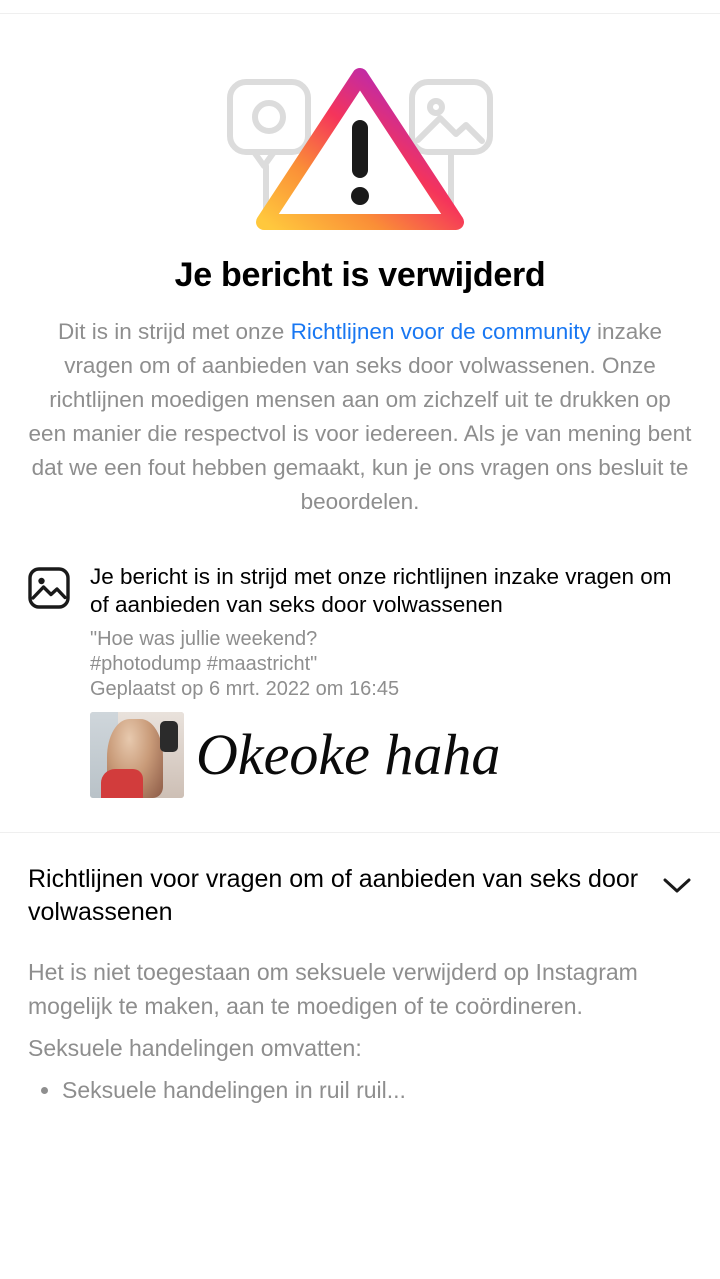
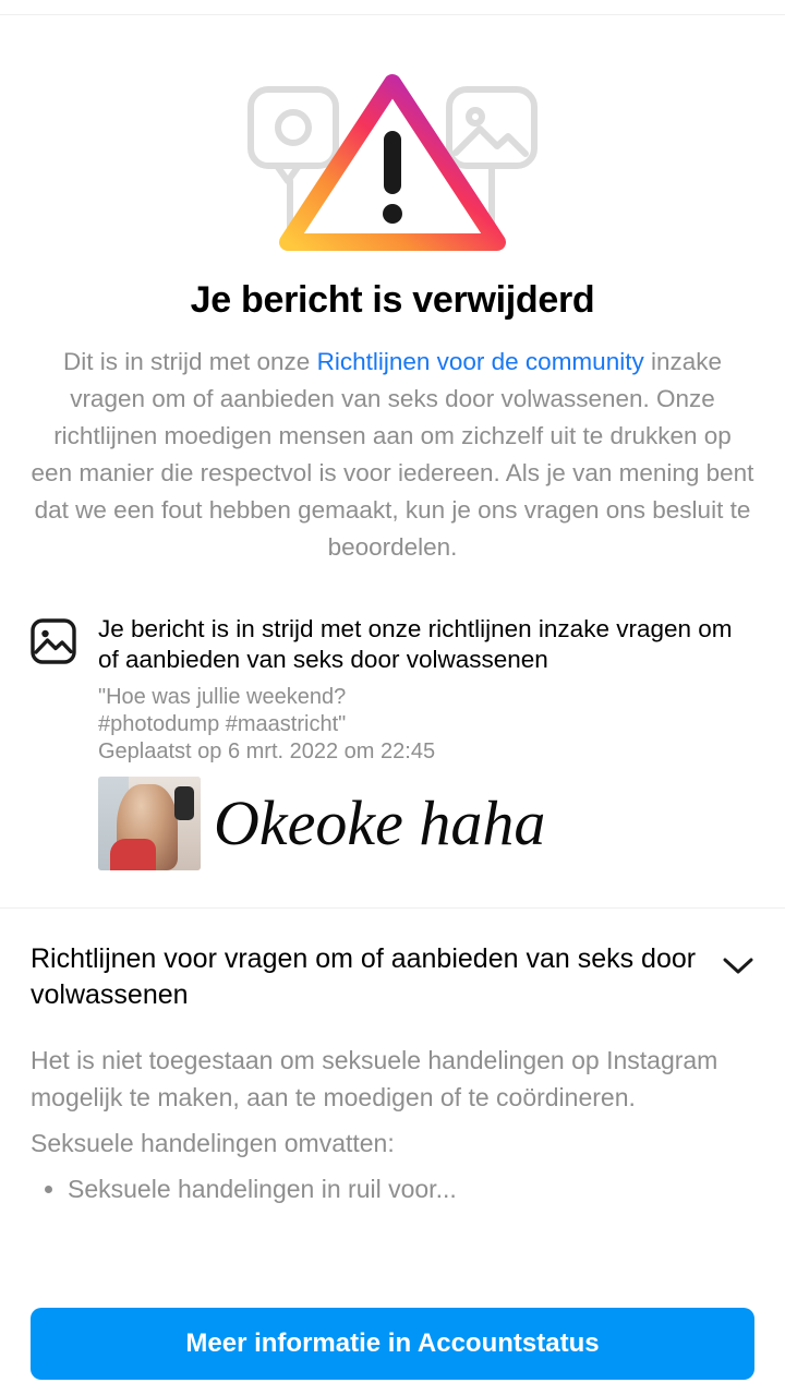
  Je bericht is verwijderd
  Dit is in strijd met onze Richtlijnen voor de community inzake vragen om of aanbieden van seks door volwassenen. Onze richtlijnen moedigen mensen aan om zichzelf uit te drukken op een manier die respectvol is voor iedereen. Als je van mening bent dat we een fout hebben gemaakt, kun je ons vragen ons besluit te beoordelen.
  Je bericht is in strijd met onze richtlijnen inzake vragen om of aanbieden van seks door volwassenen
  "Hoe was jullie weekend?
  #photodump #maastricht"
- Geplaatst op 6 mrt. 2022 om 16:45
+ Geplaatst op 6 mrt. 2022 om 22:45
  Okeoke haha
  Richtlijnen voor vragen om of aanbieden van seks door volwassenen
- Het is niet toegestaan om seksuele verwijderd op Instagram mogelijk te maken, aan te moedigen of te coördineren.
+ Het is niet toegestaan om seksuele handelingen op Instagram mogelijk te maken, aan te moedigen of te coördineren.
  Seksuele handelingen omvatten:
- Seksuele handelingen in ruil ruil...
+ Seksuele handelingen in ruil voor...
+ Meer informatie in Accountstatus
